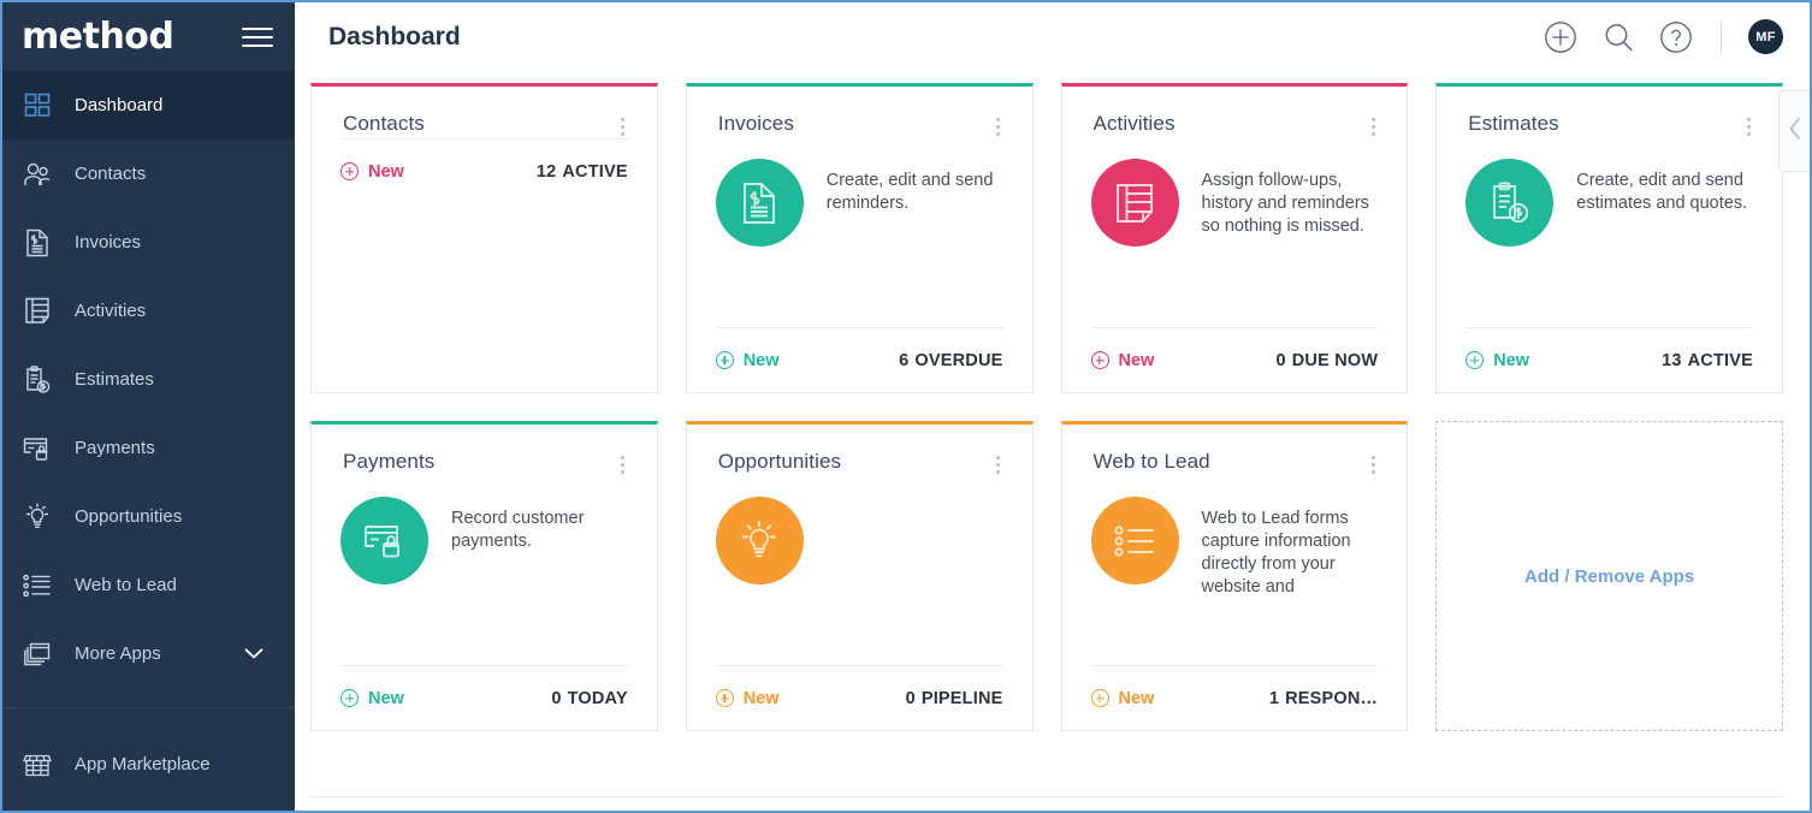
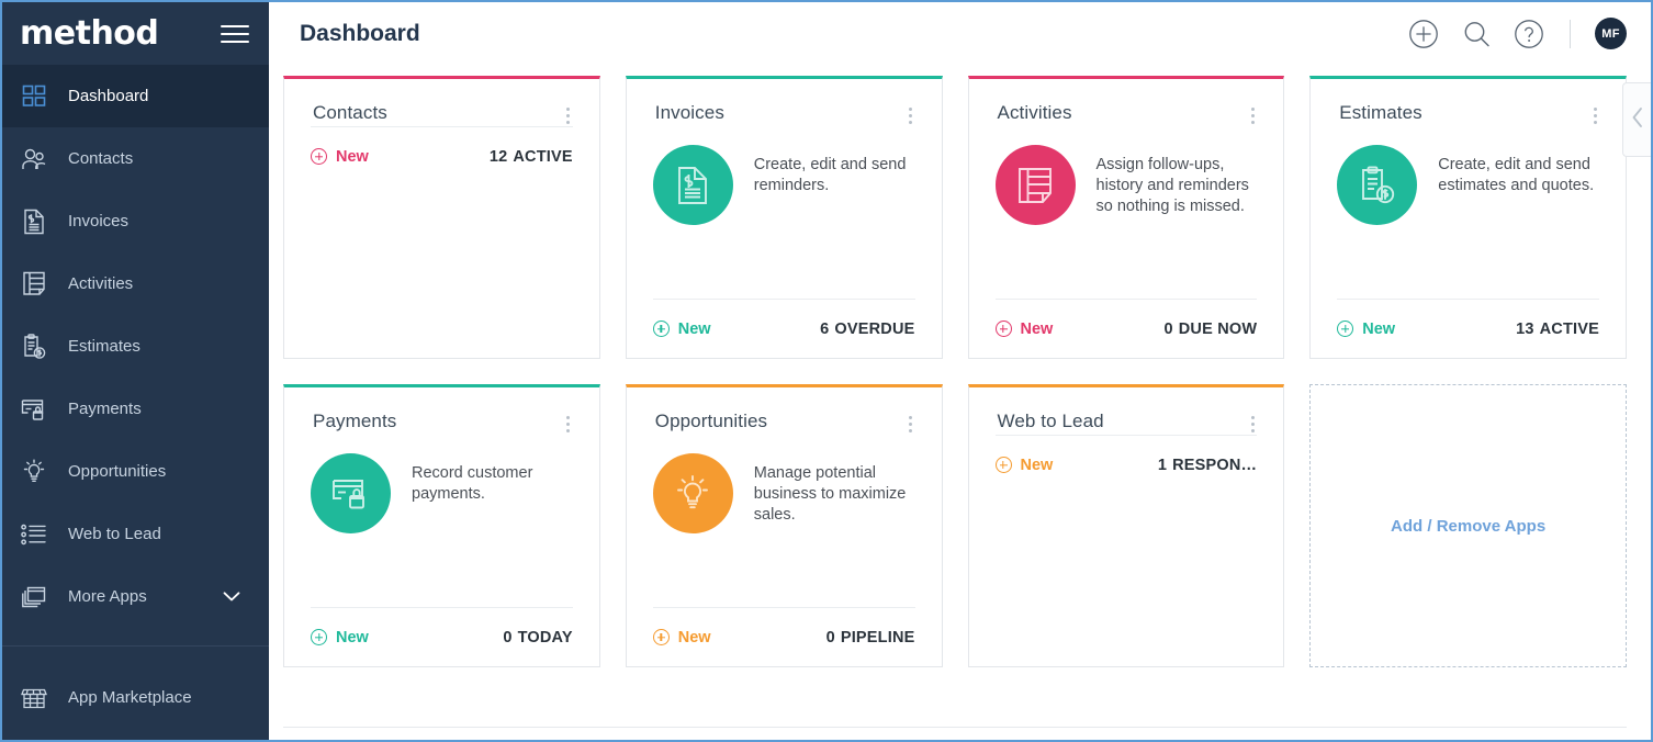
  method
  Dashboard
  Contacts
  Invoices
  Activities
  Estimates
  Payments
  Opportunities
  Web to Lead
  More Apps
  App Marketplace
  Dashboard
  MF
  Contacts
  New
  12 ACTIVE
  Invoices
  Create, edit and send reminders.
  New
  6 OVERDUE
  Activities
  Assign follow-ups, history and reminders so nothing is missed.
  New
  0 DUE NOW
  Estimates
  Create, edit and send estimates and quotes.
  New
  13 ACTIVE
  Payments
  Record customer payments.
  New
  0 TODAY
  Opportunities
+ Manage potential business to maximize sales.
  New
  0 PIPELINE
  Web to Lead
- Web to Lead forms capture information directly from your website and
  New
  1 RESPON…
  Add / Remove Apps
